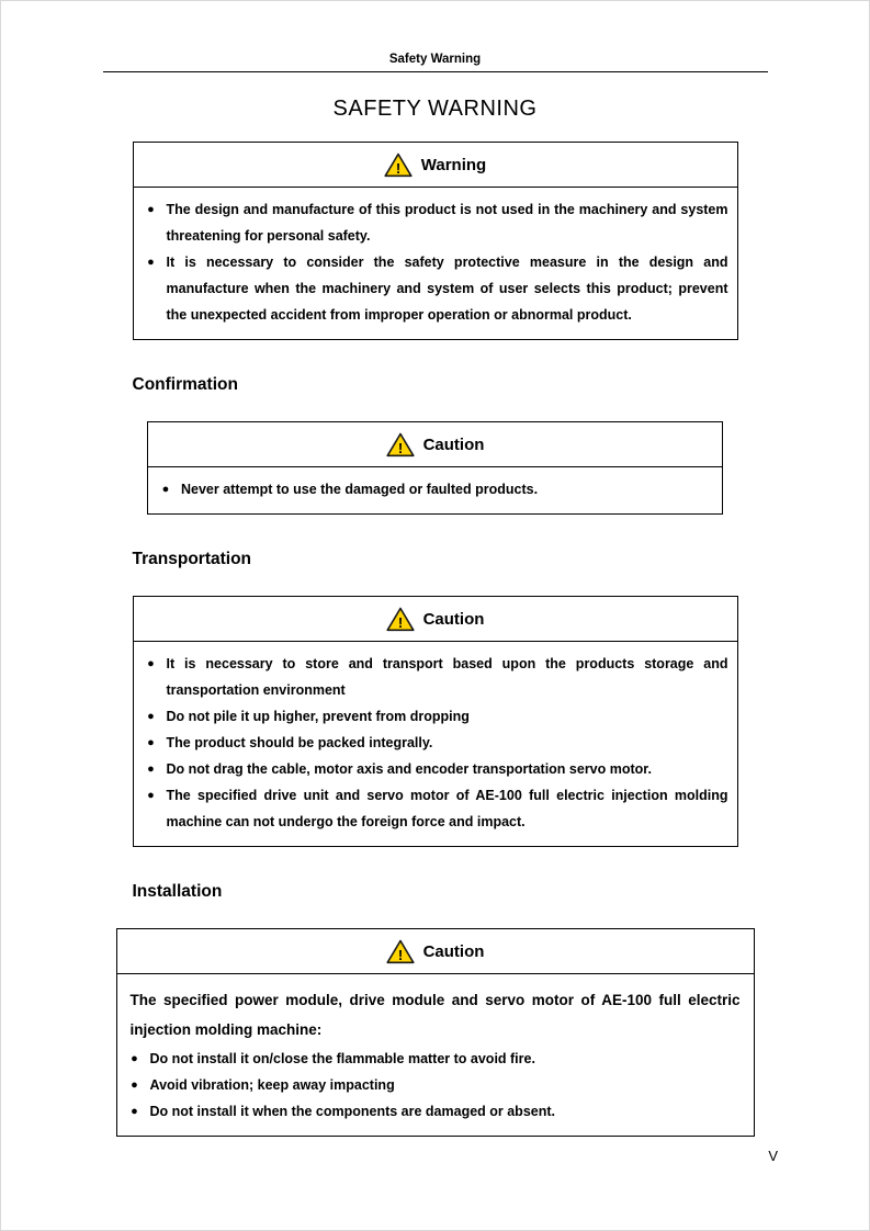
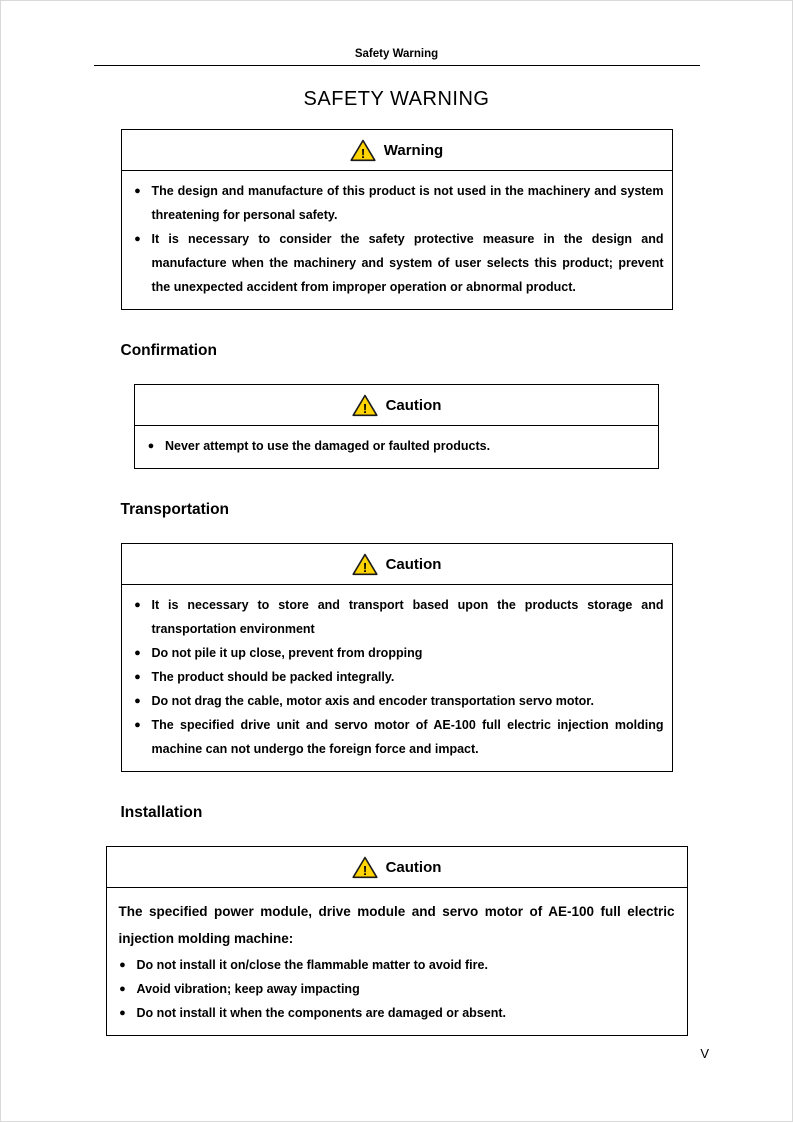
  Safety Warning
  SAFETY WARNING
  !
  Warning
  ●
  The design and manufacture of this product is not used in the machinery and system threatening for personal safety.
  ●
  It is necessary to consider the safety protective measure in the design and manufacture when the machinery and system of user selects this product; prevent the unexpected accident from improper operation or abnormal product.
  Confirmation
  !
  Caution
  ●
  Never attempt to use the damaged or faulted products.
  Transportation
  !
  Caution
  ●
  It is necessary to store and transport based upon the products storage and transportation environment
  ●
- Do not pile it up higher, prevent from dropping
+ Do not pile it up close, prevent from dropping
  ●
  The product should be packed integrally.
  ●
  Do not drag the cable, motor axis and encoder transportation servo motor.
  ●
  The specified drive unit and servo motor of AE-100 full electric injection molding machine can not undergo the foreign force and impact.
  Installation
  !
  Caution
  The specified power module, drive module and servo motor of AE-100 full electric injection molding machine:
  ●
  Do not install it on/close the flammable matter to avoid fire.
  ●
  Avoid vibration; keep away impacting
  ●
  Do not install it when the components are damaged or absent.
  V
